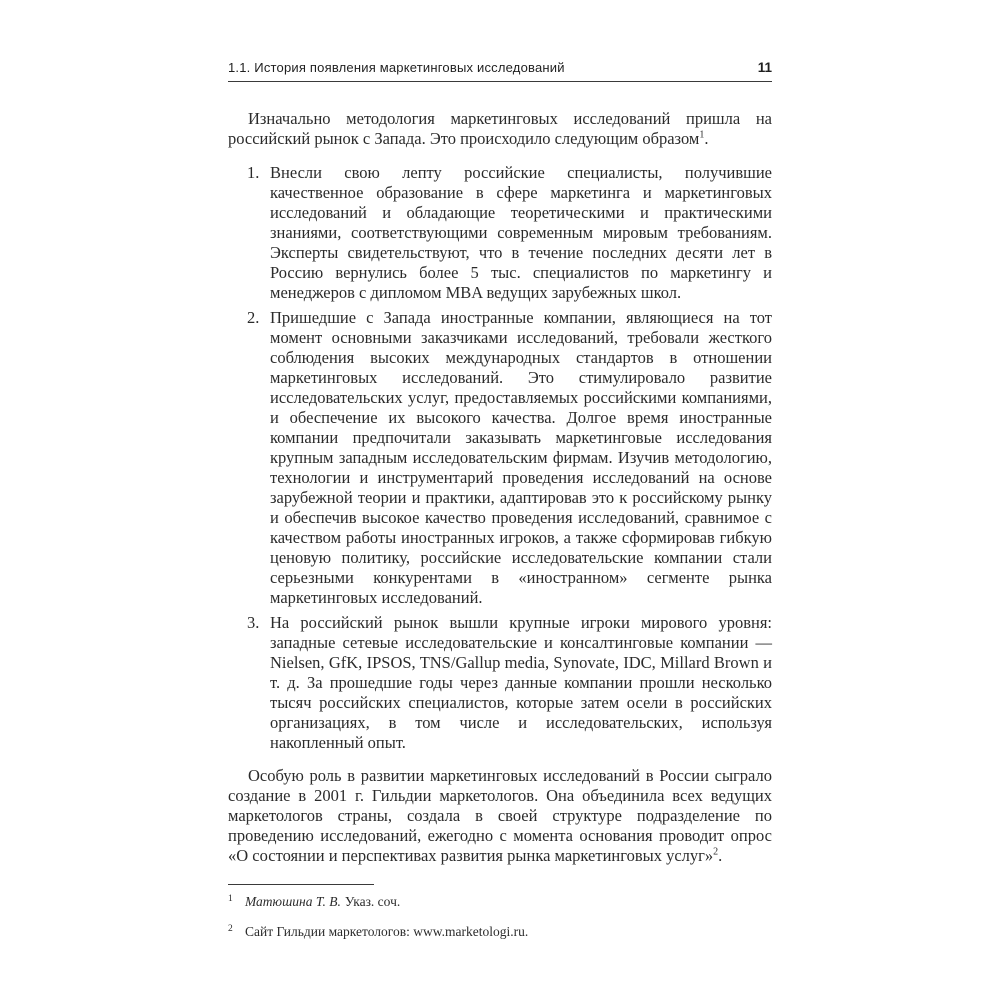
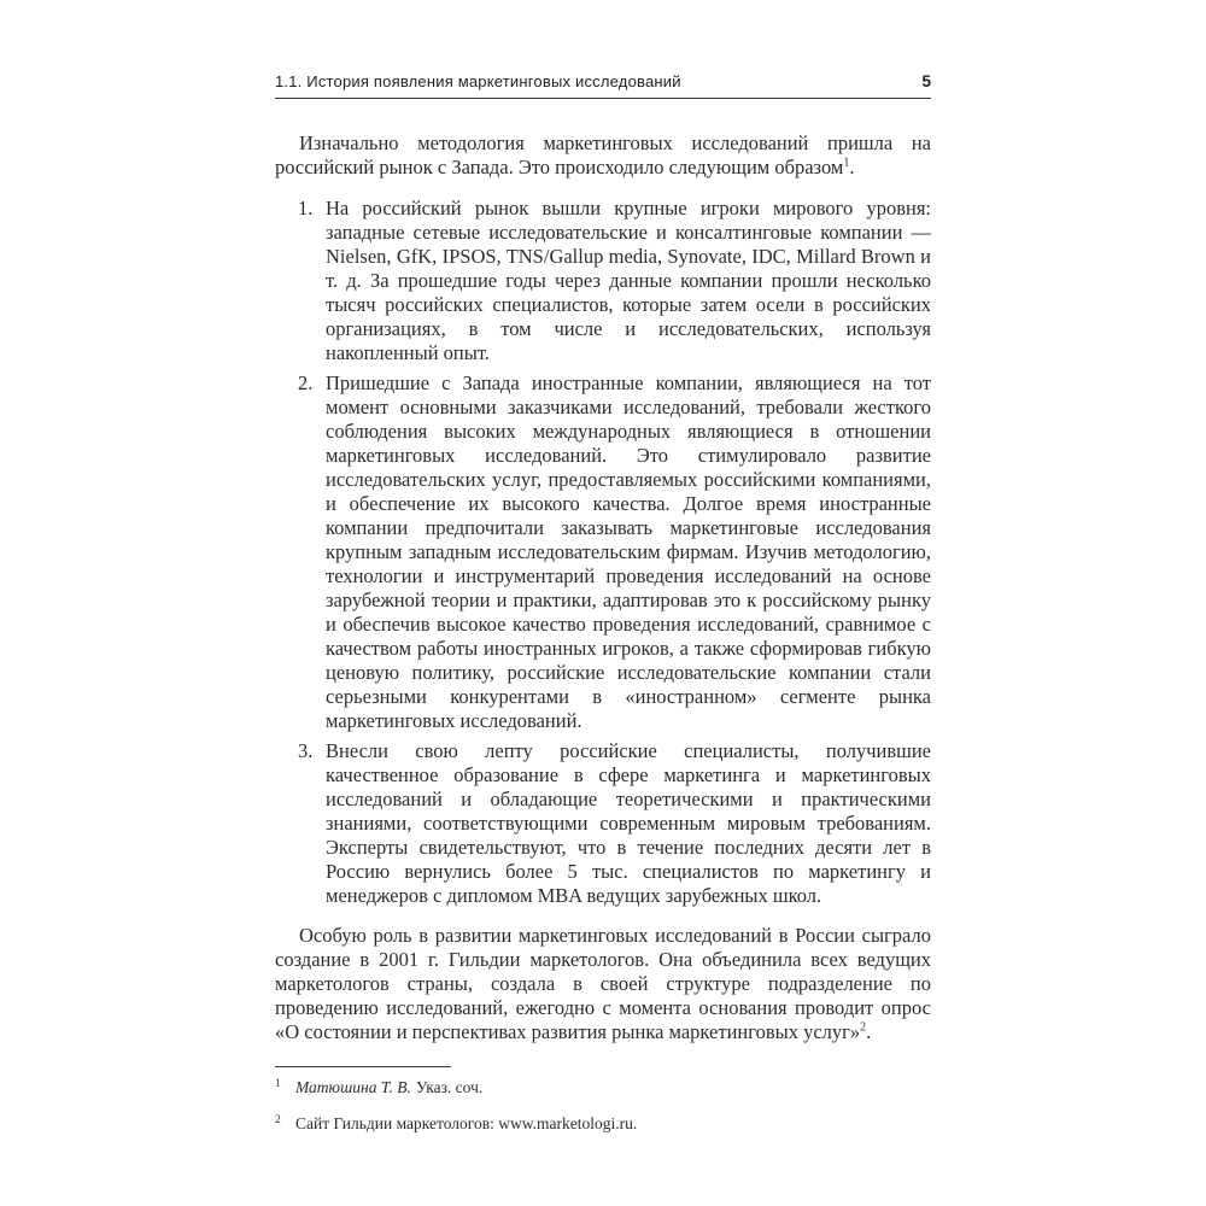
  1.1. История появления маркетинговых исследований
- 11
+ 5
  Изначально методология маркетинговых исследований пришла на российский рынок с Запада. Это происходило следующим образом1.
  1.
- Внесли свою лепту российские специалисты, получившие качественное образование в сфере маркетинга и маркетинговых исследований и обладающие теоретическими и практическими знаниями, соответствующими современным мировым требованиям. Эксперты свидетельствуют, что в течение последних десяти лет в Россию вернулись более 5 тыс. специалистов по маркетингу и менеджеров с дипломом MBA ведущих зарубежных школ.
+ На российский рынок вышли крупные игроки мирового уровня: западные сетевые исследовательские и консалтинговые компании — Nielsen, GfK, IPSOS, TNS/Gallup media, Synovate, IDC, Millard Brown и т. д. За прошедшие годы через данные компании прошли несколько тысяч российских специалистов, которые затем осели в российских организациях, в том числе и исследовательских, используя накопленный опыт.
  2.
- Пришедшие с Запада иностранные компании, являющиеся на тот момент основными заказчиками исследований, требовали жесткого соблюдения высоких международных стандартов в отношении маркетинговых исследований. Это стимулировало развитие исследовательских услуг, предоставляемых российскими компаниями, и обеспечение их высокого качества. Долгое время иностранные компании предпочитали заказывать маркетинговые исследования крупным западным исследовательским фирмам. Изучив методологию, технологии и инструментарий проведения исследований на основе зарубежной теории и практики, адаптировав это к российскому рынку и обеспечив высокое качество проведения исследований, сравнимое с качеством работы иностранных игроков, а также сформировав гибкую ценовую политику, российские исследовательские компании стали серьезными конкурентами в «иностранном» сегменте рынка маркетинговых исследований.
+ Пришедшие с Запада иностранные компании, являющиеся на тот момент основными заказчиками исследований, требовали жесткого соблюдения высоких международных являющиеся в отношении маркетинговых исследований. Это стимулировало развитие исследовательских услуг, предоставляемых российскими компаниями, и обеспечение их высокого качества. Долгое время иностранные компании предпочитали заказывать маркетинговые исследования крупным западным исследовательским фирмам. Изучив методологию, технологии и инструментарий проведения исследований на основе зарубежной теории и практики, адаптировав это к российскому рынку и обеспечив высокое качество проведения исследований, сравнимое с качеством работы иностранных игроков, а также сформировав гибкую ценовую политику, российские исследовательские компании стали серьезными конкурентами в «иностранном» сегменте рынка маркетинговых исследований.
  3.
- На российский рынок вышли крупные игроки мирового уровня: западные сетевые исследовательские и консалтинговые компании — Nielsen, GfK, IPSOS, TNS/Gallup media, Synovate, IDC, Millard Brown и т. д. За прошедшие годы через данные компании прошли несколько тысяч российских специалистов, которые затем осели в российских организациях, в том числе и исследовательских, используя накопленный опыт.
+ Внесли свою лепту российские специалисты, получившие качественное образование в сфере маркетинга и маркетинговых исследований и обладающие теоретическими и практическими знаниями, соответствующими современным мировым требованиям. Эксперты свидетельствуют, что в течение последних десяти лет в Россию вернулись более 5 тыс. специалистов по маркетингу и менеджеров с дипломом MBA ведущих зарубежных школ.
  Особую роль в развитии маркетинговых исследований в России сыграло создание в 2001 г. Гильдии маркетологов. Она объединила всех ведущих маркетологов страны, создала в своей структуре подразделение по проведению исследований, ежегодно с момента основания проводит опрос «О состоянии и перспективах развития рынка маркетинговых услуг»2.
  1 Матюшина Т. В. Указ. соч.
  2 Сайт Гильдии маркетологов: www.marketologi.ru.
